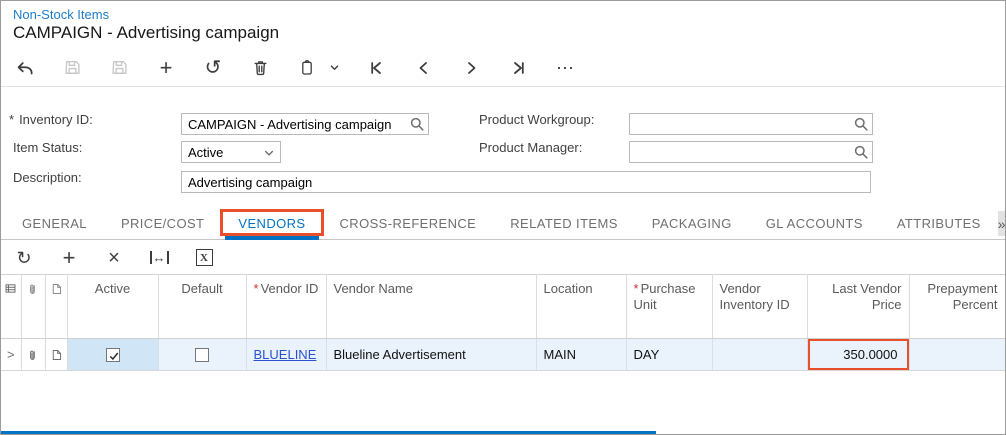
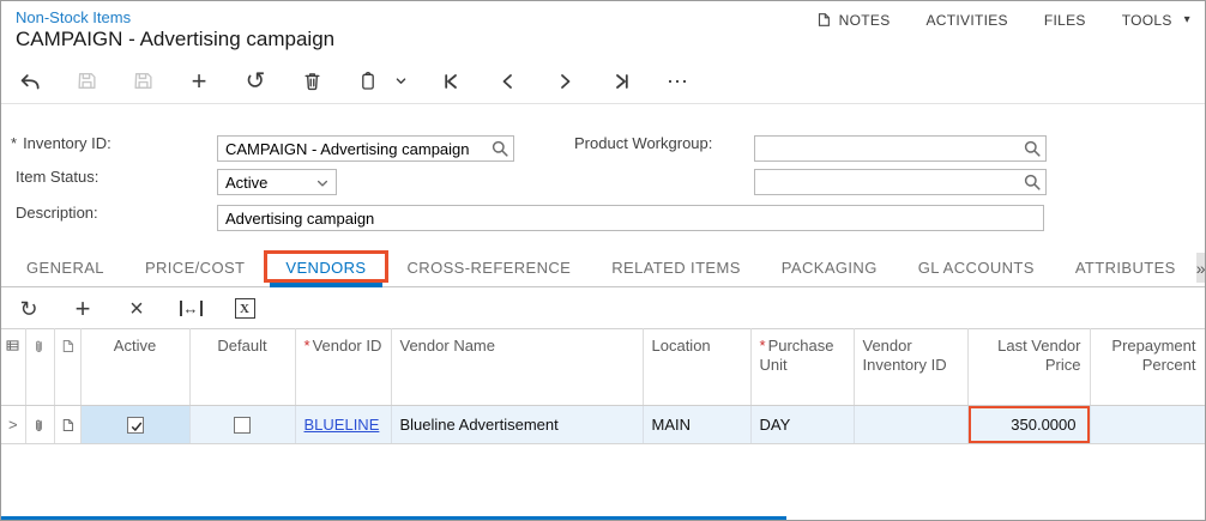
  Non-Stock Items
  CAMPAIGN - Advertising campaign
+ NOTES
+ ACTIVITIES
+ FILES
+ TOOLS
+ ▾
  +
  ↺
  ⋯
  * Inventory ID:
  CAMPAIGN - Advertising campaign
  Item Status:
  Active
  Description:
  Advertising campaign
  Product Workgroup:
- Product Manager:
  GENERAL
  PRICE/COST
  VENDORS
  CROSS-REFERENCE
  RELATED ITEMS
  PACKAGING
  GL ACCOUNTS
  ATTRIBUTES
  »
  ↻
  +
  ×
  ↔
  X
  			Active	Default	* Vendor ID	Vendor Name	Location	* Purchase Unit	Vendor Inventory ID	Last Vendor Price	Prepayment Percent
  >					BLUELINE	Blueline Advertisement	MAIN	DAY		350.0000
